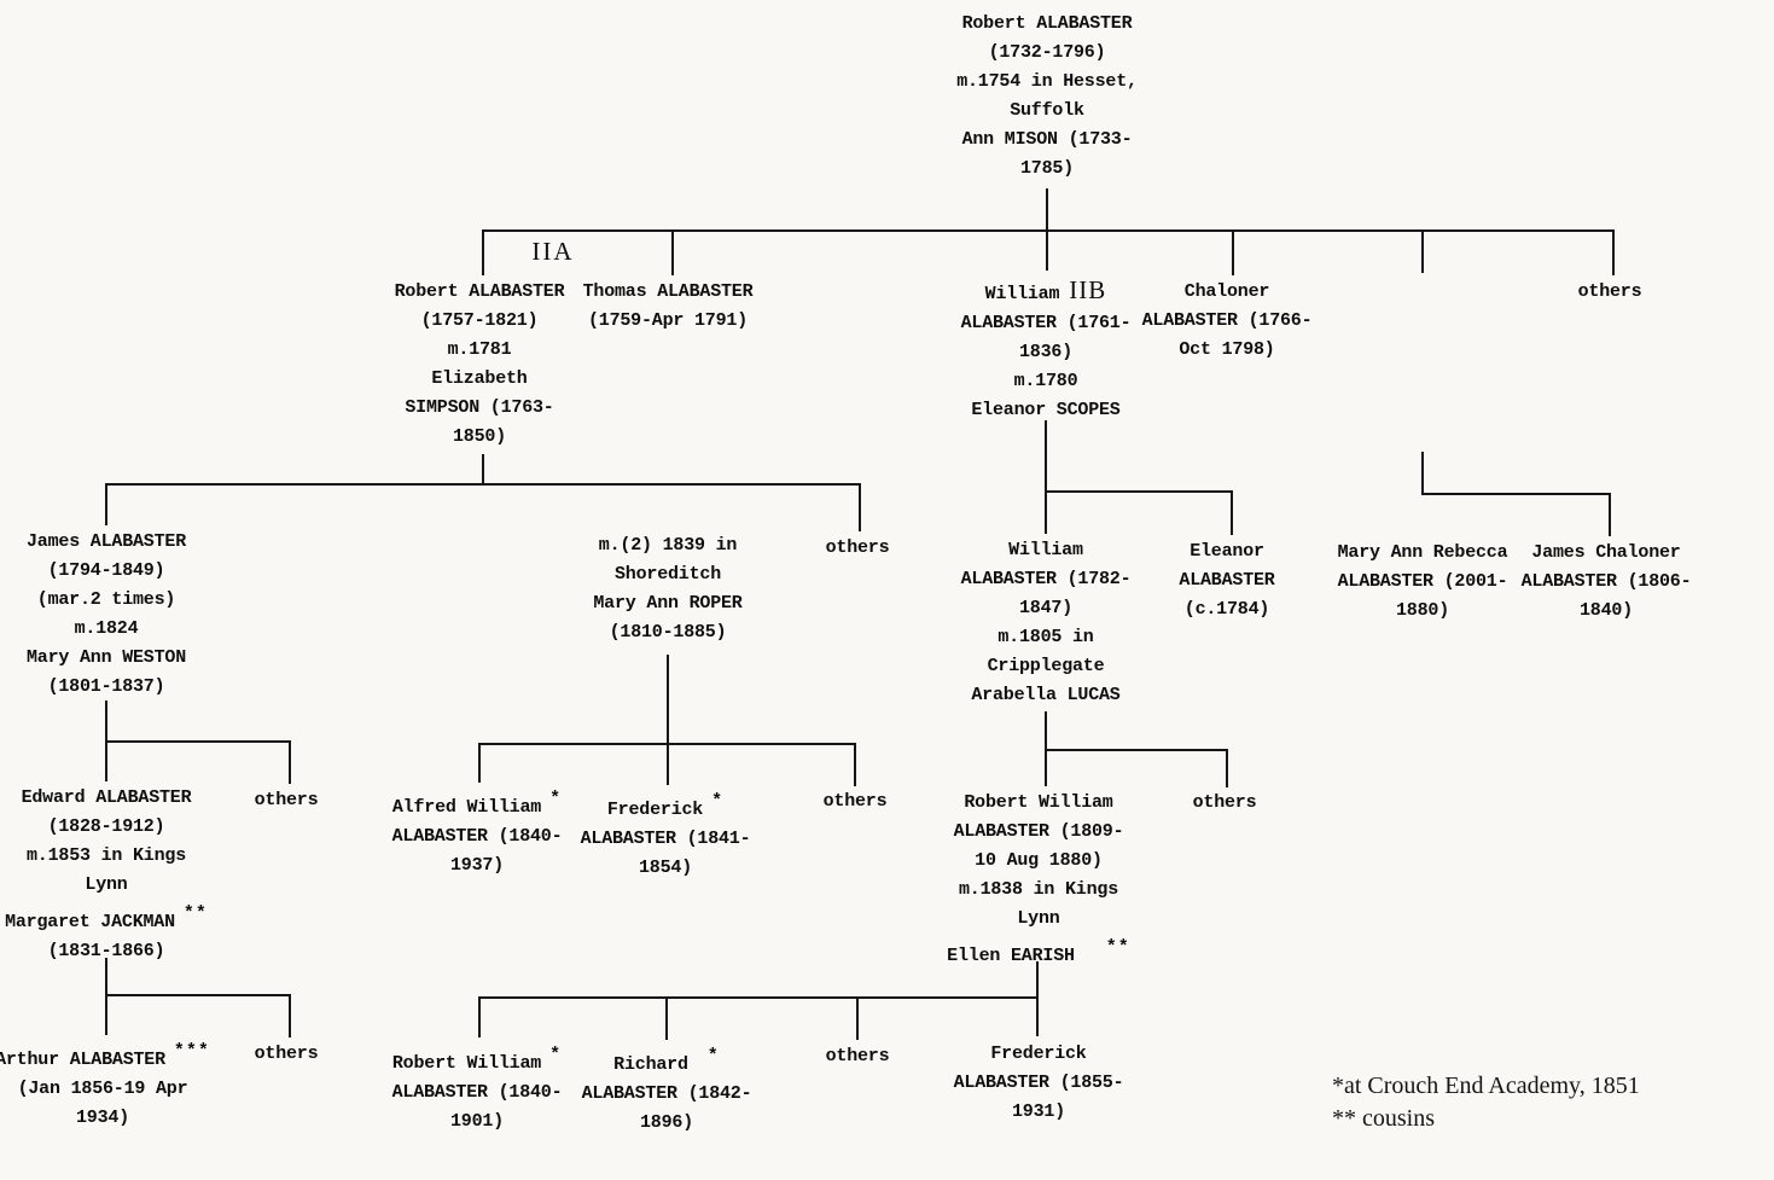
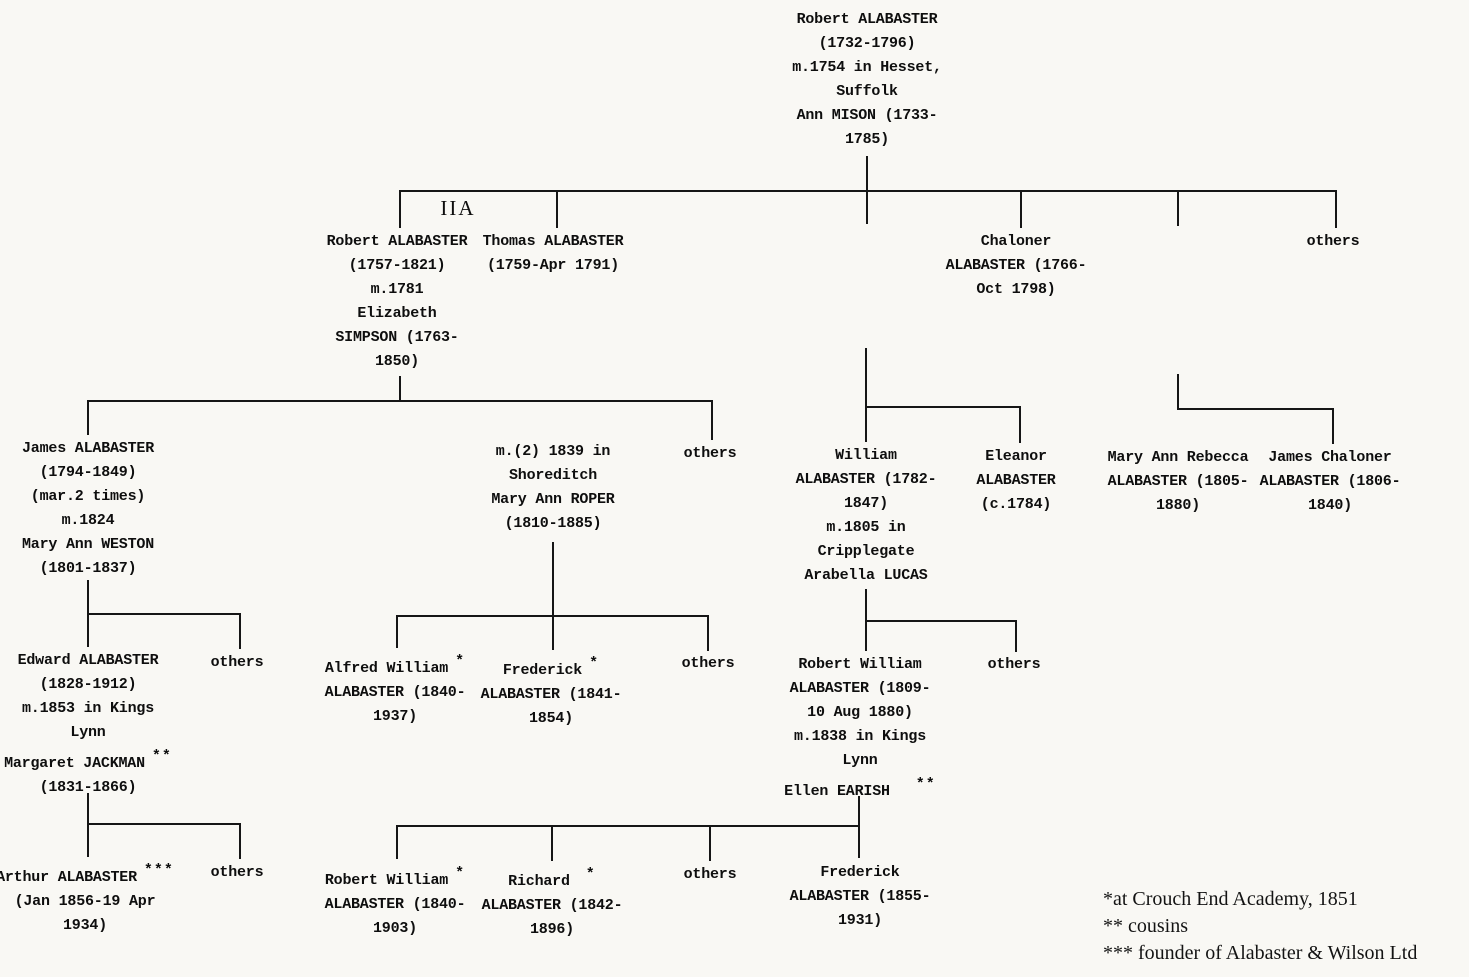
  *at Crouch End Academy, 1851
  ** cousins
+ *** founder of Alabaster & Wilson Ltd
  Robert ALABASTER
  (1732-1796)
  m.1754 in Hesset,
  Suffolk
  Ann MISON (1733-
  1785)
  IIA
  Robert ALABASTER
  (1757-1821)
  m.1781
  Elizabeth
  SIMPSON (1763-
  1850)
  Thomas ALABASTER
  (1759-Apr 1791)
- William IIB
- ALABASTER (1761-
- 1836)
- m.1780
- Eleanor SCOPES
  Chaloner
  ALABASTER (1766-
  Oct 1798)
  others
  James ALABASTER
  (1794-1849)
  (mar.2 times)
  m.1824
  Mary Ann WESTON
  (1801-1837)
  m.(2) 1839 in
  Shoreditch
  Mary Ann ROPER
  (1810-1885)
  others
  William
  ALABASTER (1782-
  1847)
  m.1805 in
  Cripplegate
  Arabella LUCAS
  Eleanor
  ALABASTER
  (c.1784)
  Mary Ann Rebecca
- ALABASTER (2001-
+ ALABASTER (1805-
  1880)
  James Chaloner
  ALABASTER (1806-
  1840)
  Edward ALABASTER
  (1828-1912)
  m.1853 in Kings
  Lynn
  Margaret JACKMAN **
  (1831-1866)
  others
  Alfred William *
  ALABASTER (1840-
  1937)
  Frederick *
  ALABASTER (1841-
  1854)
  others
  Robert William
  ALABASTER (1809-
  10 Aug 1880)
  m.1838 in Kings
  Lynn
  Ellen EARISH **
  others
  Arthur ALABASTER ***
  (Jan 1856-19 Apr
  1934)
  others
  Robert William *
  ALABASTER (1840-
- 1901)
+ 1903)
  Richard *
  ALABASTER (1842-
  1896)
  others
  Frederick
  ALABASTER (1855-
  1931)
